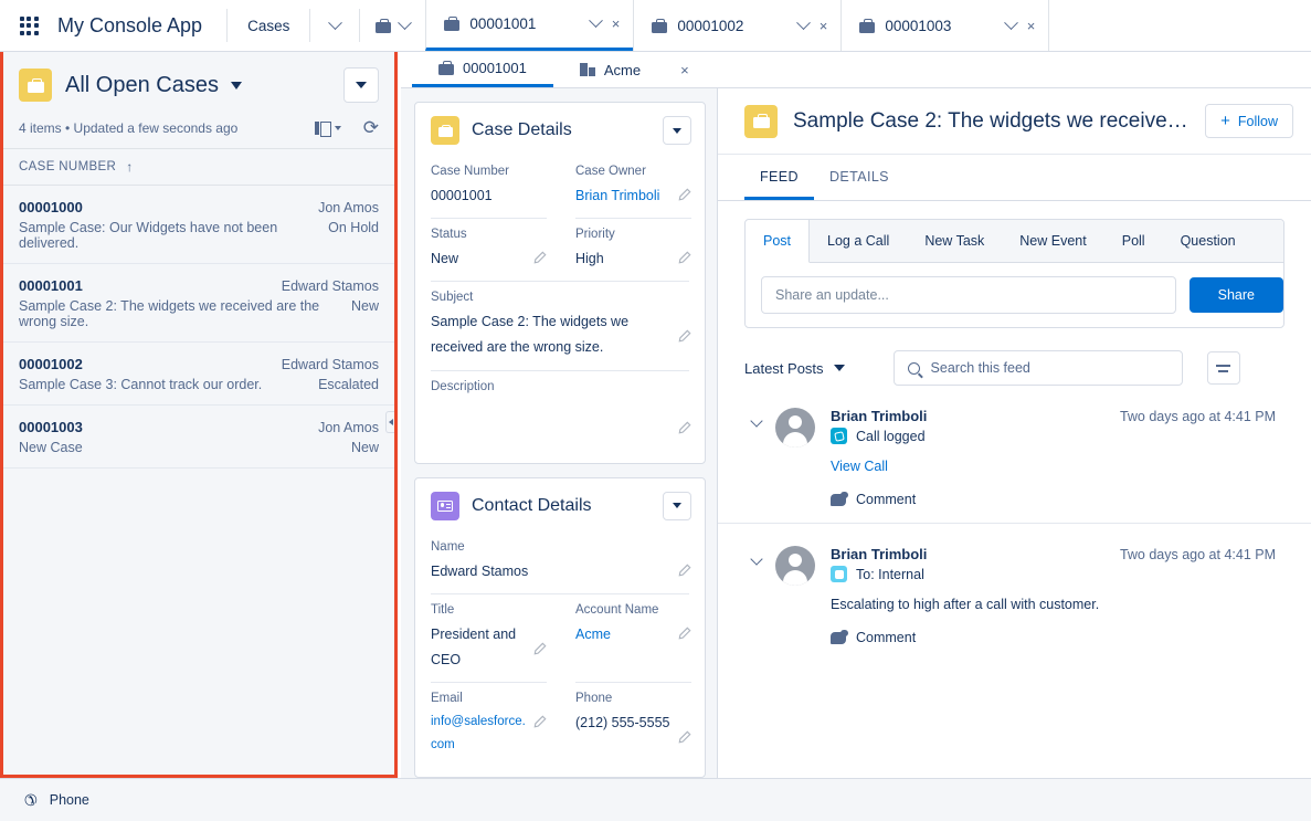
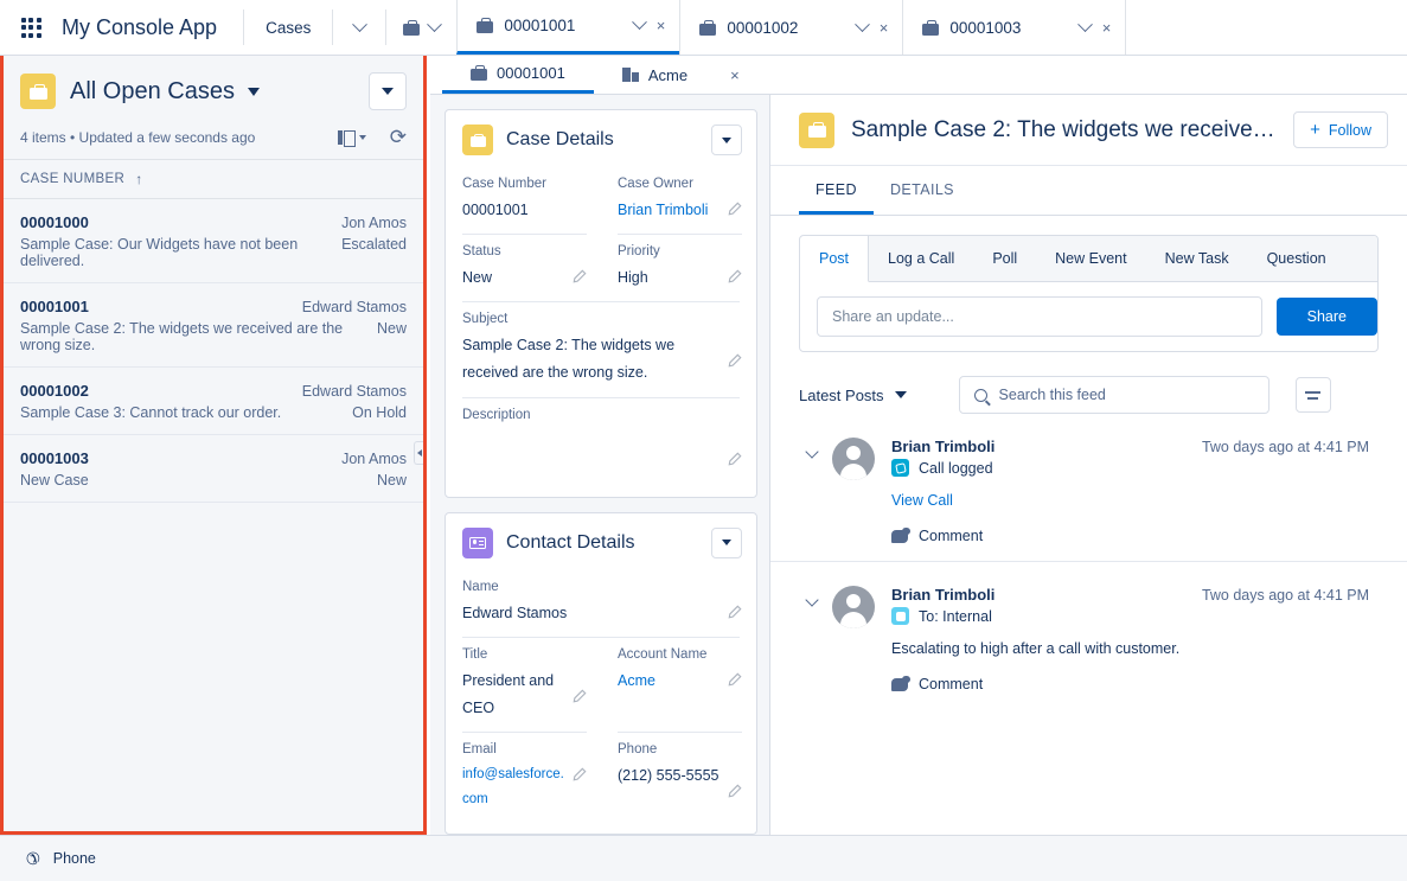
  My Console App
  Cases
  00001001
  ×
  00001002
  ×
  00001003
  ×
  All Open Cases
  4 items • Updated a few seconds ago
  ⟳
  CASE NUMBER
  ↑
  00001000
  Jon Amos
  Sample Case: Our Widgets have not been delivered.
- On Hold
+ Escalated
  00001001
  Edward Stamos
  Sample Case 2: The widgets we received are the wrong size.
  New
  00001002
  Edward Stamos
  Sample Case 3: Cannot track our order.
- Escalated
+ On Hold
  00001003
  Jon Amos
  New Case
  New
  00001001
  Acme
  ×
  Case Details
  Case Number
  00001001
  Case Owner
  Brian Trimboli
  Status
  New
  Priority
  High
  Subject
  Sample Case 2: The widgets we received are the wrong size.
  Description
  Contact Details
  Name
  Edward Stamos
  Title
  President and CEO
  Account Name
  Acme
  Email
  info@salesforce.com
  Phone
  (212) 555-5555
  Sample Case 2: The widgets we received a
  +
  Follow
  FEED
  DETAILS
  Post
  Log a Call
- New Task
+ Poll
  New Event
- Poll
+ New Task
  Question
  Share an update...
  Share
  Latest Posts
  Search this feed
  Brian Trimboli
  Two days ago at 4:41 PM
  Call logged
  View Call
  Comment
  Brian Trimboli
  Two days ago at 4:41 PM
  To: Internal
  Escalating to high after a call with customer.
  Comment
  Phone
